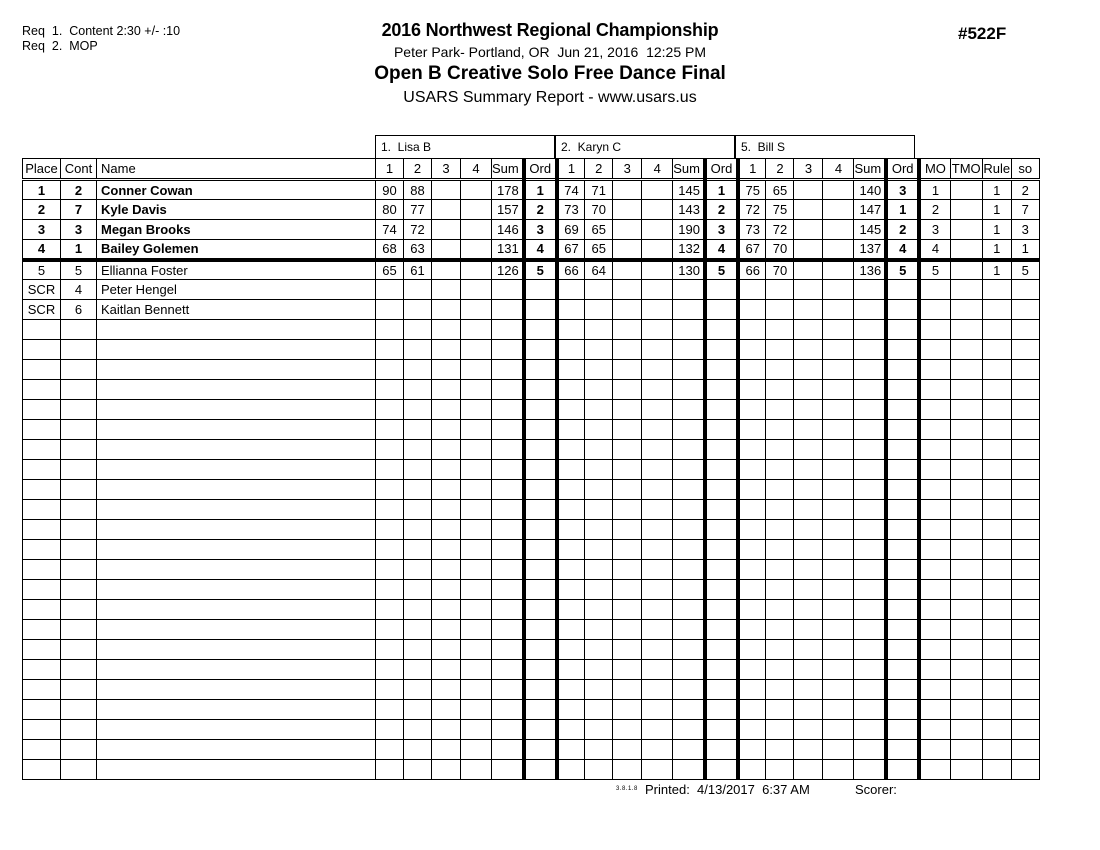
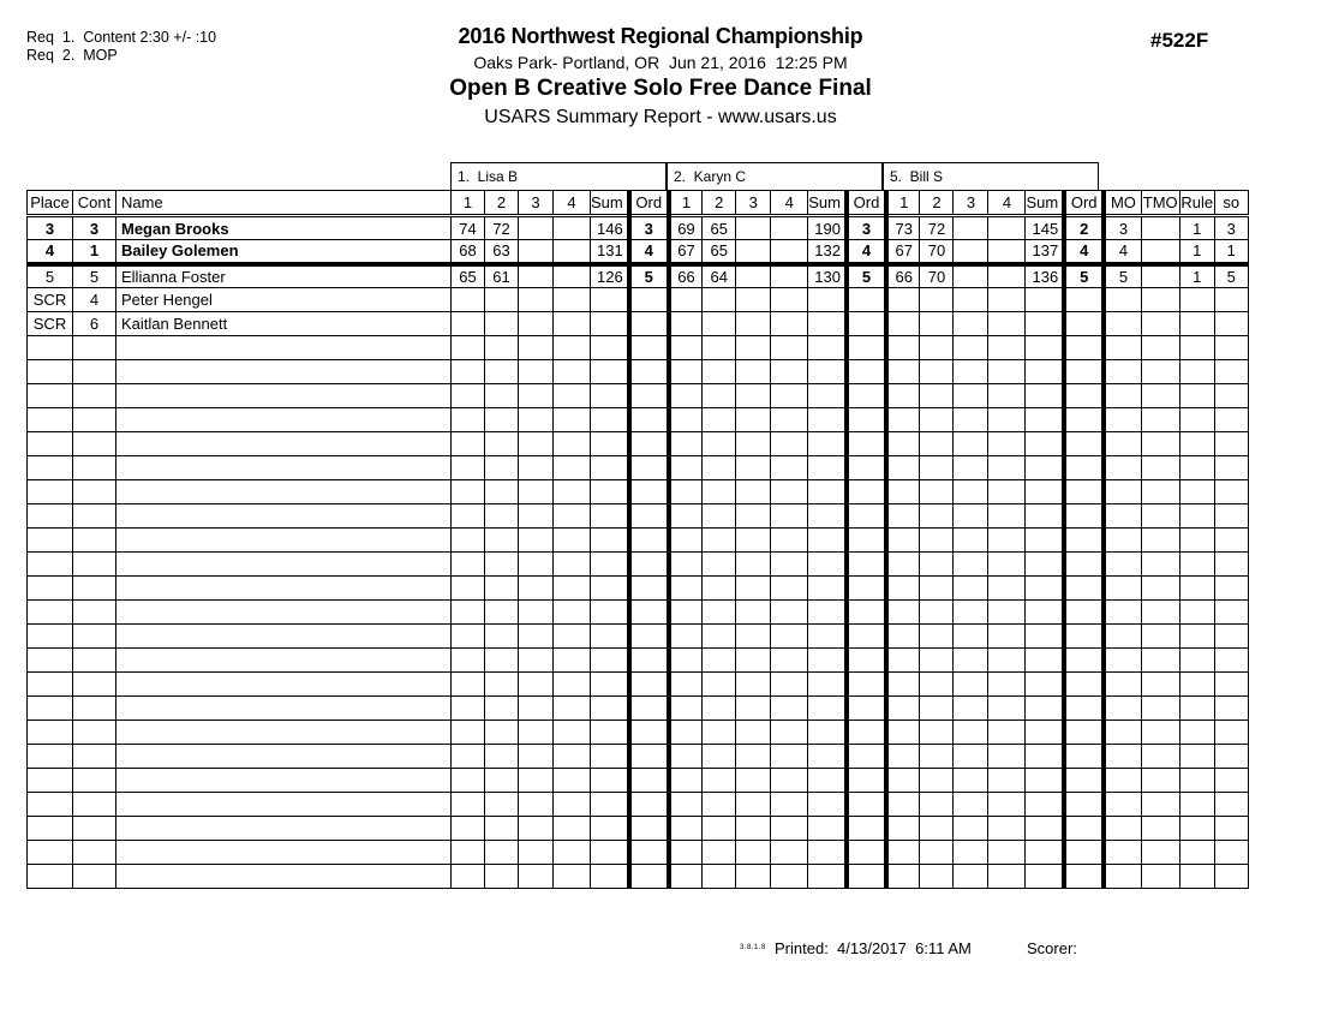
  Req 1. Content 2:30 +/- :10
  Req 2. MOP
  2016 Northwest Regional Championship
- Peter Park- Portland, OR Jun 21, 2016 12:25 PM
+ Oaks Park- Portland, OR Jun 21, 2016 12:25 PM
  Open B Creative Solo Free Dance Final
  USARS Summary Report - www.usars.us
  #522F
  1. Lisa B
  2. Karyn C
  5. Bill S
  Place	Cont	Name	1	2	3	4	Sum	Ord	1	2	3	4	Sum	Ord	1	2	3	4	Sum	Ord	MO	TMO	Rule	so
- 1	2	Conner Cowan	90	88			178	1	74	71			145	1	75	65			140	3	1		1	2
- 2	7	Kyle Davis	80	77			157	2	73	70			143	2	72	75			147	1	2		1	7
  3	3	Megan Brooks	74	72			146	3	69	65			190	3	73	72			145	2	3		1	3
  4	1	Bailey Golemen	68	63			131	4	67	65			132	4	67	70			137	4	4		1	1
  5	5	Ellianna Foster	65	61			126	5	66	64			130	5	66	70			136	5	5		1	5
  SCR	4	Peter Hengel
  SCR	6	Kaitlan Bennett
- Printed: 4/13/2017 6:37 AM
+ Printed: 4/13/2017 6:11 AM
  Scorer:
